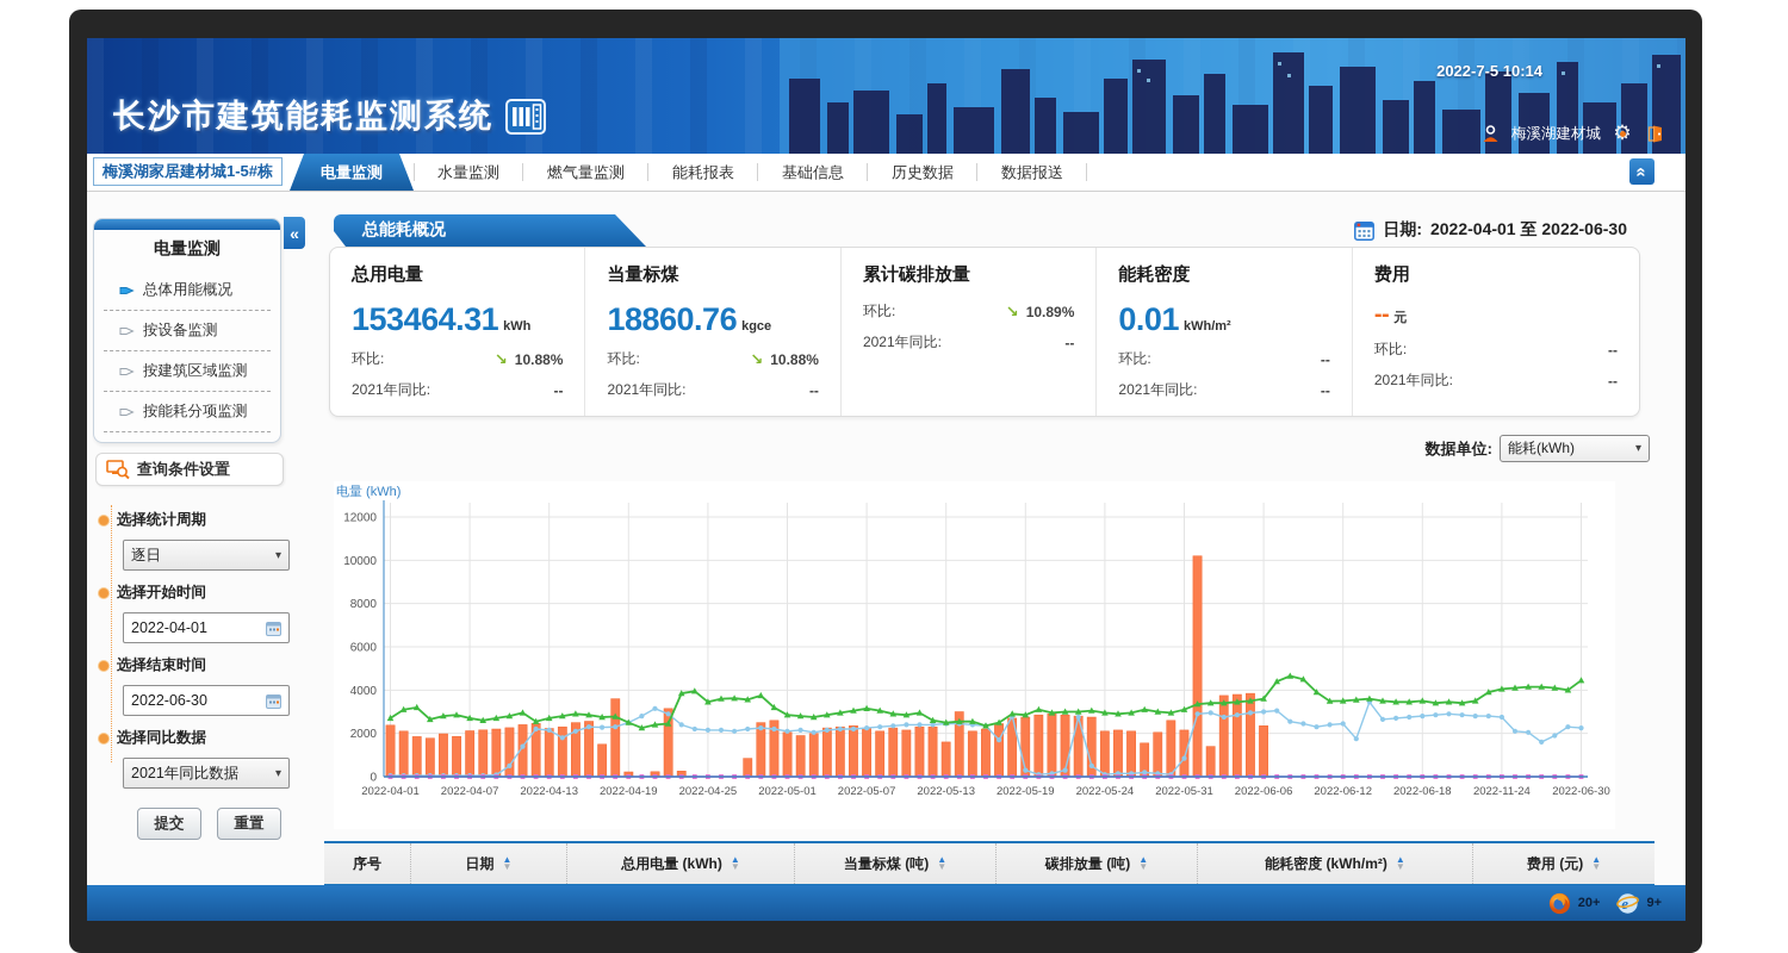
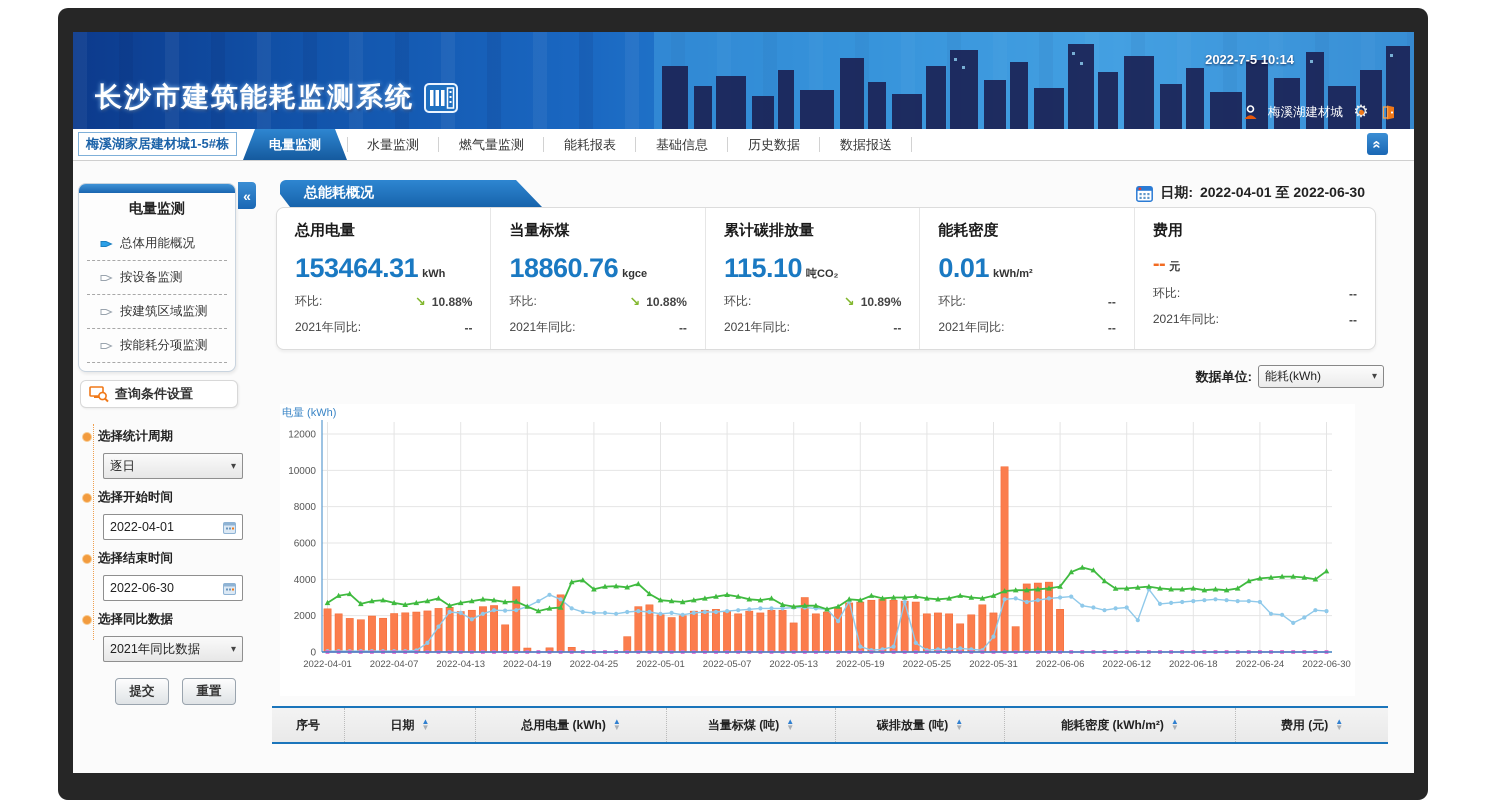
  长沙市建筑能耗监测系统
  2022-7-5 10:14
  梅溪湖建材城
  ⚙
  梅溪湖家居建材城1-5#栋
  电量监测
  水量监测
  燃气量监测
  能耗报表
  基础信息
  历史数据
  数据报送
  电量监测
  总体用能概况
  按设备监测
  按建筑区域监测
  按能耗分项监测
  «
  查询条件设置
  选择统计周期
  逐日
  ▾
  选择开始时间
  2022-04-01
  选择结束时间
  2022-06-30
  选择同比数据
  2021年同比数据
  ▾
  提交
  重置
  总能耗概况
  日期:
  2022-04-01 至 2022-06-30
  总用电量
  153464.31 kWh
  环比:
  ↘ 10.88%
  2021年同比:
  --
  当量标煤
  18860.76 kgce
  环比:
  ↘ 10.88%
  2021年同比:
  --
  累计碳排放量
+ 115.10 吨CO₂
  环比:
  ↘ 10.89%
  2021年同比:
  --
  能耗密度
  0.01 kWh/m²
  环比:
  --
  2021年同比:
  --
  费用
  -- 元
  环比:
  --
  2021年同比:
  --
  数据单位:
  能耗(kWh)
  ▾
  0
  2000
  4000
  6000
  8000
  10000
  12000
  2022-04-01
  2022-04-07
  2022-04-13
  2022-04-19
  2022-04-25
  2022-05-01
  2022-05-07
  2022-05-13
  2022-05-19
- 2022-05-24
+ 2022-05-25
  2022-05-31
  2022-06-06
  2022-06-12
  2022-06-18
- 2022-11-24
+ 2022-06-24
  2022-06-30
  电量 (kWh)
  序号
  日期
  ▲
  ▼
  总用电量 (kWh)
  ▲
  ▼
  当量标煤 (吨)
  ▲
  ▼
  碳排放量 (吨)
  ▲
  ▼
  能耗密度 (kWh/m²)
  ▲
  ▼
  费用 (元)
  ▲
  ▼
- 20+
- e
- 9+
